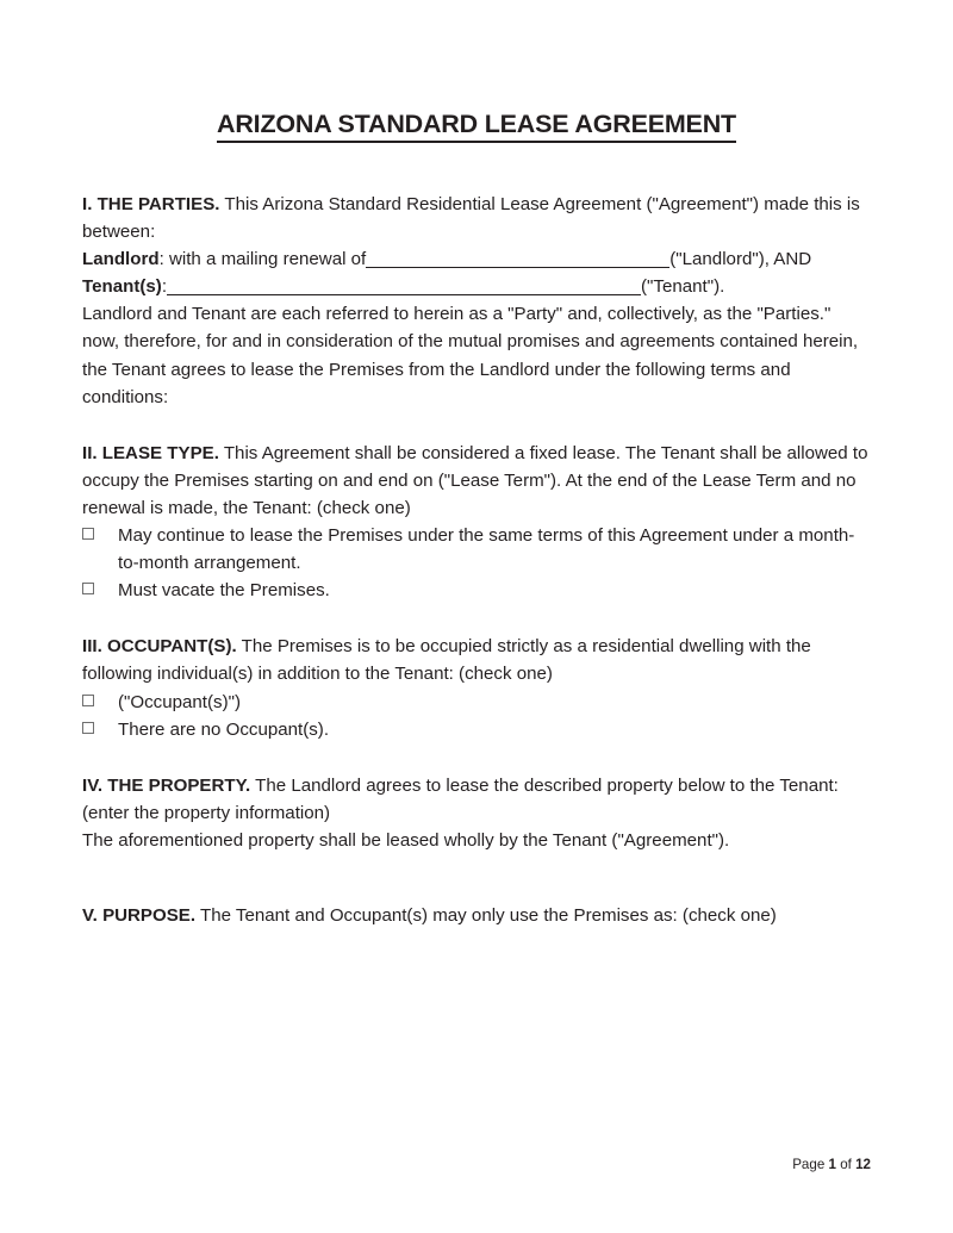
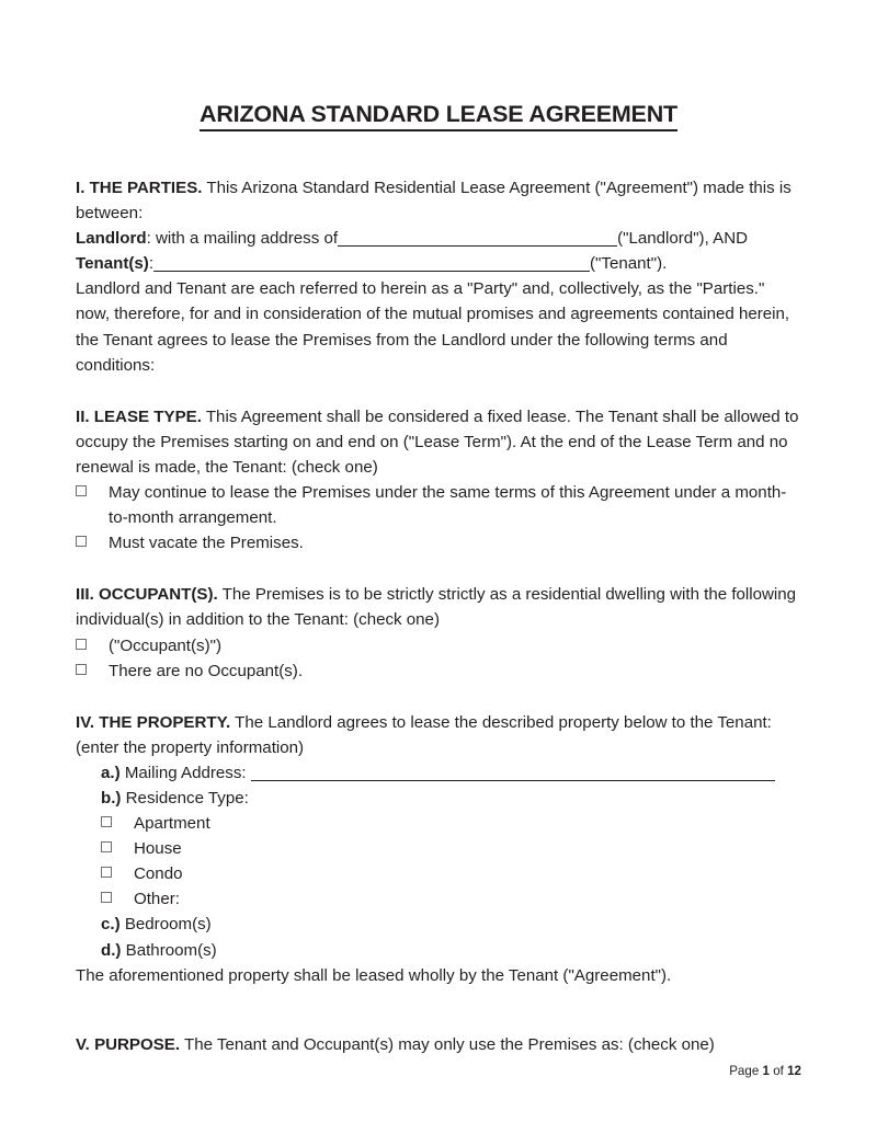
  ARIZONA STANDARD LEASE AGREEMENT
  I. THE PARTIES. This Arizona Standard Residential Lease Agreement ("Agreement") made this is between:
- Landlord: with a mailing renewal of ("Landlord"), AND
+ Landlord: with a mailing address of ("Landlord"), AND
  Tenant(s): ("Tenant").
  Landlord and Tenant are each referred to herein as a "Party" and, collectively, as the "Parties." now, therefore, for and in consideration of the mutual promises and agreements contained herein, the Tenant agrees to lease the Premises from the Landlord under the following terms and conditions:
  II. LEASE TYPE. This Agreement shall be considered a fixed lease. The Tenant shall be allowed to occupy the Premises starting on and end on ("Lease Term"). At the end of the Lease Term and no renewal is made, the Tenant: (check one)
  May continue to lease the Premises under the same terms of this Agreement under a month-to-month arrangement.
  Must vacate the Premises.
- III. OCCUPANT(S). The Premises is to be occupied strictly as a residential dwelling with the following individual(s) in addition to the Tenant: (check one)
+ III. OCCUPANT(S). The Premises is to be strictly strictly as a residential dwelling with the following individual(s) in addition to the Tenant: (check one)
  ("Occupant(s)")
  There are no Occupant(s).
  IV. THE PROPERTY. The Landlord agrees to lease the described property below to the Tenant: (enter the property information)
+ a.) Mailing Address:
+ b.) Residence Type:
+ Apartment
+ House
+ Condo
+ Other:
+ c.) Bedroom(s)
+ d.) Bathroom(s)
  The aforementioned property shall be leased wholly by the Tenant ("Agreement").
  V. PURPOSE. The Tenant and Occupant(s) may only use the Premises as: (check one)
  Page 1 of 12
